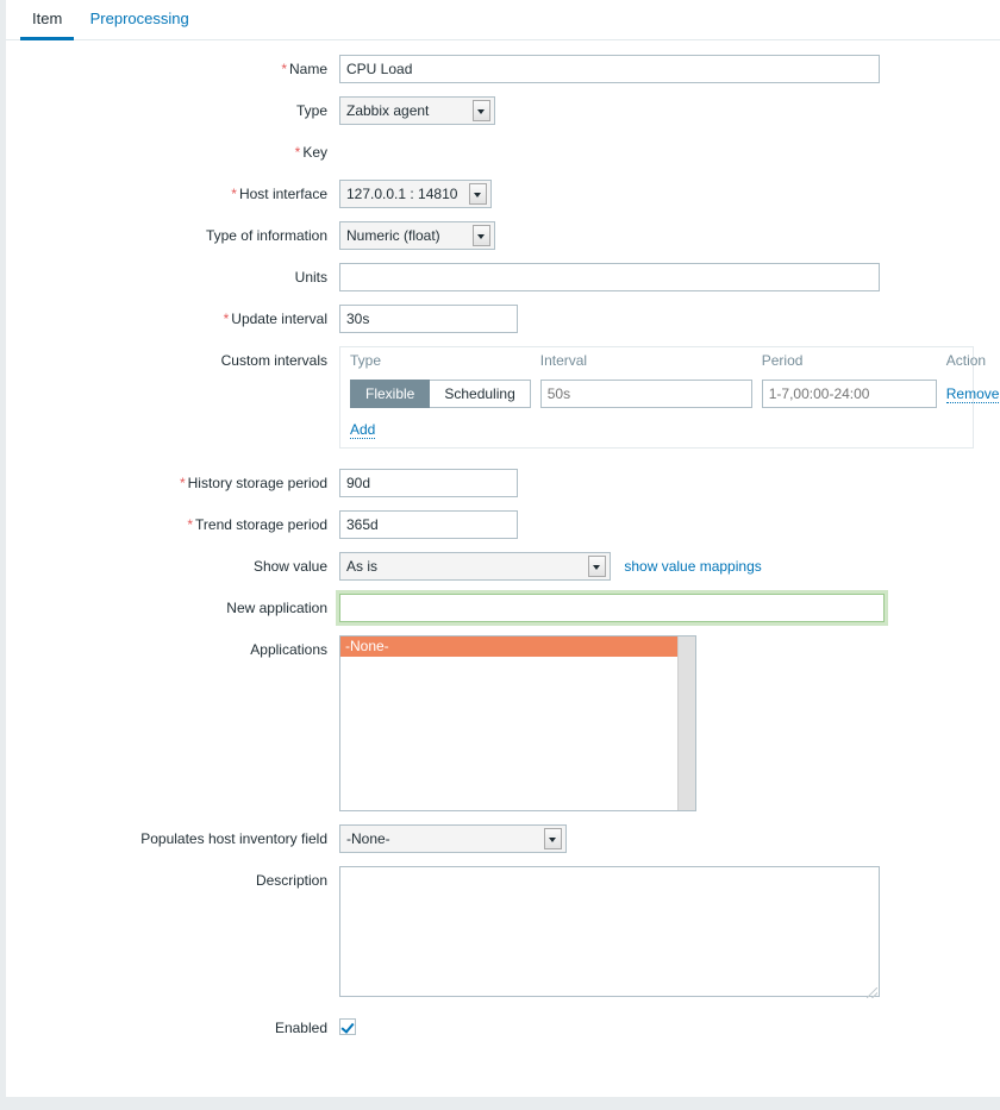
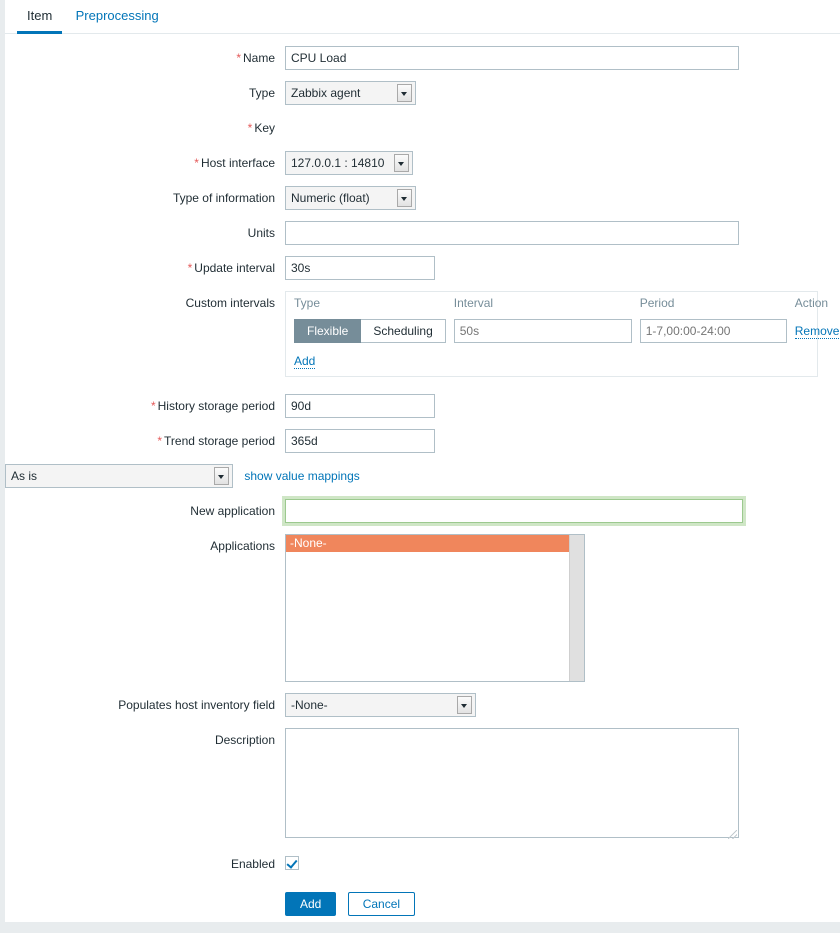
  Item Preprocessing
  * Name
  CPU Load
  Type
  Zabbix agent
  * Key
  * Host interface
  127.0.0.1 : 14810
  Type of information
  Numeric (float)
  Units
  * Update interval
  30s
  Custom intervals
  Type	Interval	Period	Action
  Flexible Scheduling	50s	1-7,00:00-24:00	Remove
  Add
  * History storage period
  90d
  * Trend storage period
  365d
- Show value
  As is show value mappings
  New application
  Applications
  -None-
  Populates host inventory field
  -None-
  Description
  Enabled
+ Add Cancel
